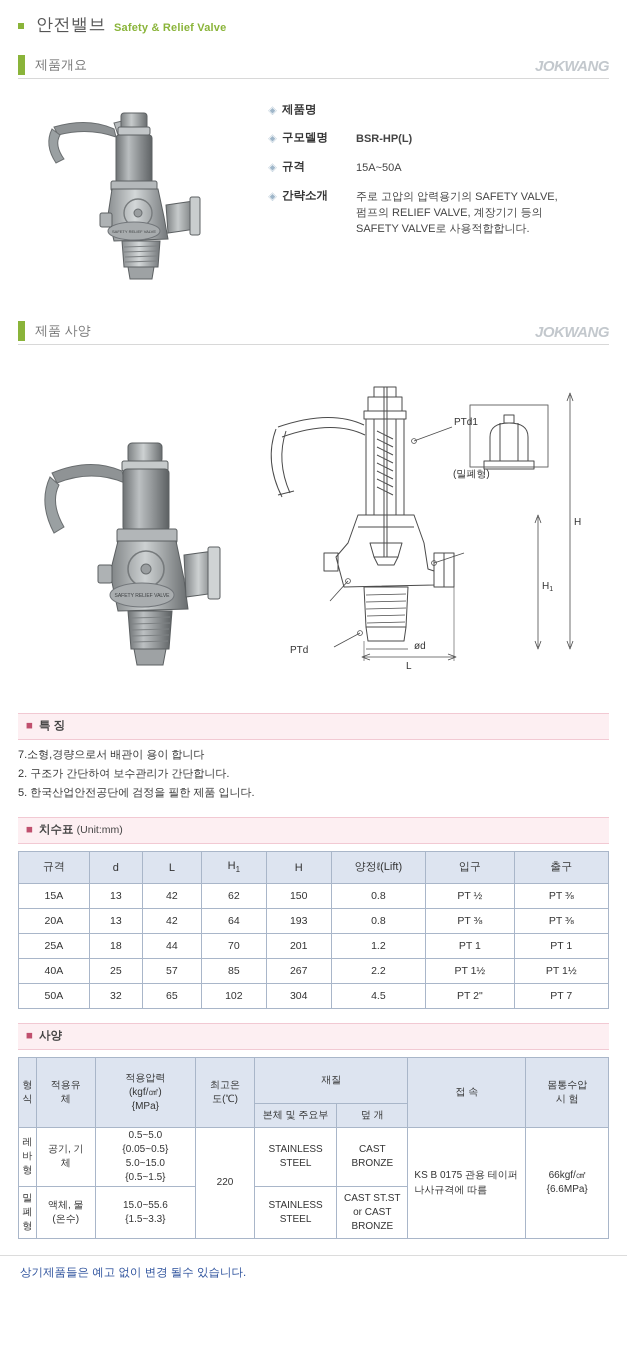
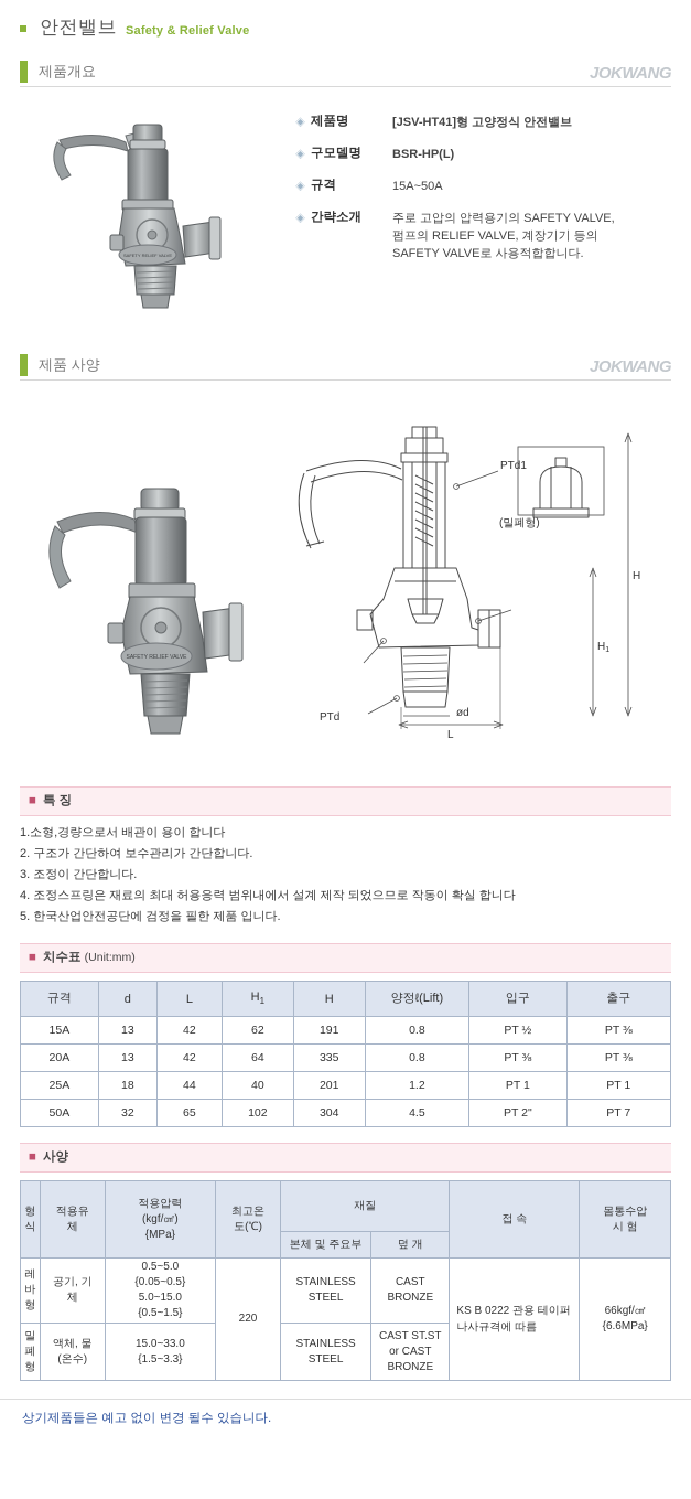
  안전밸브
  Safety & Relief Valve
  제품개요
  JOKWANG
  ◈
  제품명
+ [JSV-HT41]형 고양정식 안전밸브
  ◈
  구모델명
  BSR-HP(L)
  ◈
  규격
  15A~50A
  ◈
  간략소개
  주로 고압의 압력용기의 SAFETY VALVE,
  펌프의 RELIEF VALVE, 계장기기 등의
  SAFETY VALVE로 사용적합합니다.
  제품 사양
  JOKWANG
  (밀폐형)
  PTd1
  PTd
  H
  ød
  L
  ■ 특 징
- 7.소형,경량으로서 배관이 용이 합니다
+ 1.소형,경량으로서 배관이 용이 합니다
  2. 구조가 간단하여 보수관리가 간단합니다.
+ 3. 조정이 간단합니다.
+ 4. 조정스프링은 재료의 최대 허용응력 범위내에서 설계 제작 되었으므로 작동이 확실 합니다
  5. 한국산업안전공단에 검정을 필한 제품 입니다.
  ■ 치수표 (Unit:mm)
  규격	d	L	H1	H	양정ℓ(Lift)	입구	출구
- 15A	13	42	62	150	0.8	PT ½	PT ⅜
+ 15A	13	42	62	191	0.8	PT ½	PT ⅜
- 20A	13	42	64	193	0.8	PT ⅜	PT ⅜
+ 20A	13	42	64	335	0.8	PT ⅜	PT ⅜
- 25A	18	44	70	201	1.2	PT 1	PT 1
+ 25A	18	44	40	201	1.2	PT 1	PT 1
- 40A	25	57	85	267	2.2	PT 1½	PT 1½
  50A	32	65	102	304	4.5	PT 2"	PT 7
  ■ 사양
  형 식	적용유 체	적용압력 (kgf/㎠) {MPa}	최고온 도(℃)	재질	접 속	몸통수압 시 험
  본체 및 주요부	덮 개
- 레 바 형	공기, 기 체	0.5~5.0 {0.05~0.5} 5.0~15.0 {0.5~1.5}	220	STAINLESS STEEL	CAST BRONZE	KS B 0175 관용 테이퍼 나사규격에 따름	66kgf/㎠ {6.6MPa}
+ 레 바 형	공기, 기 체	0.5~5.0 {0.05~0.5} 5.0~15.0 {0.5~1.5}	220	STAINLESS STEEL	CAST BRONZE	KS B 0222 관용 테이퍼 나사규격에 따름	66kgf/㎠ {6.6MPa}
- 밀 폐 형	액체, 물 (온수)	15.0~55.6 {1.5~3.3}	STAINLESS STEEL	CAST ST.ST or CAST BRONZE
+ 밀 폐 형	액체, 물 (온수)	15.0~33.0 {1.5~3.3}	STAINLESS STEEL	CAST ST.ST or CAST BRONZE
  상기제품들은 예고 없이 변경 될수 있습니다.
